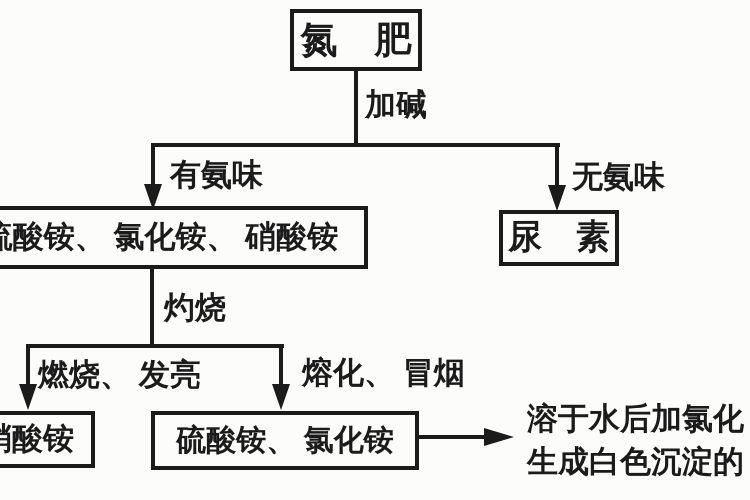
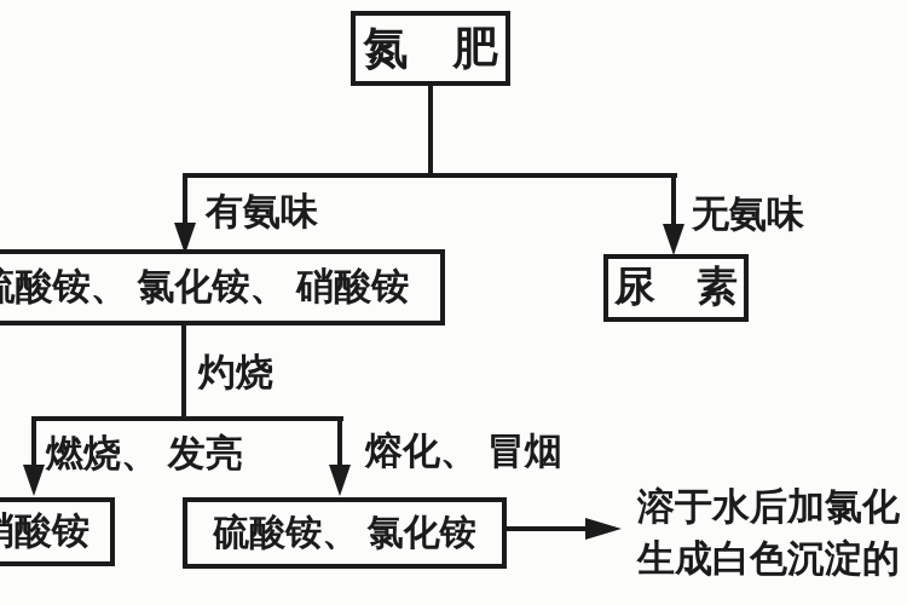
  氮 肥
  酸铵、 氯化铵、 硝酸铵
  尿 素
  硫酸铵、 氯化铵
- 加碱
  有氨味
  无氨味
  灼烧
  燃烧、 发亮
  熔化、 冒烟
  溶于水后加氯化
  生成白色沉淀的
